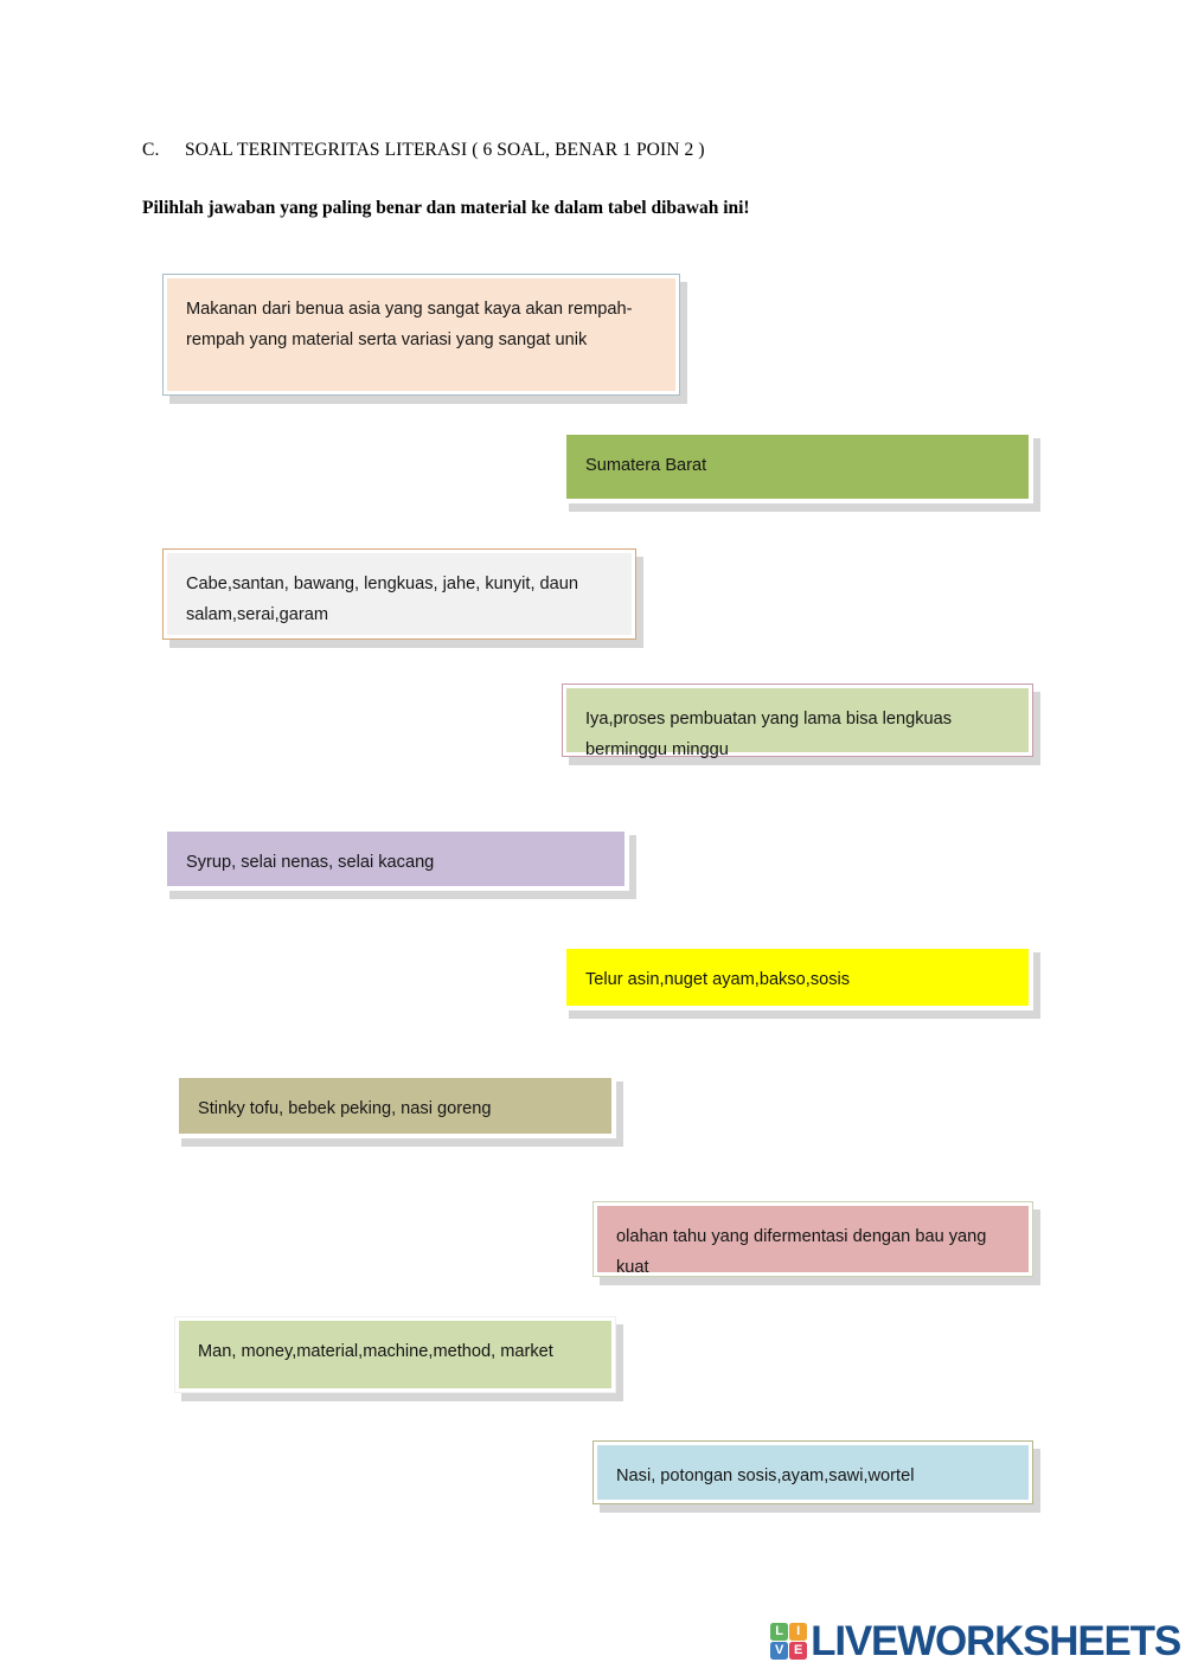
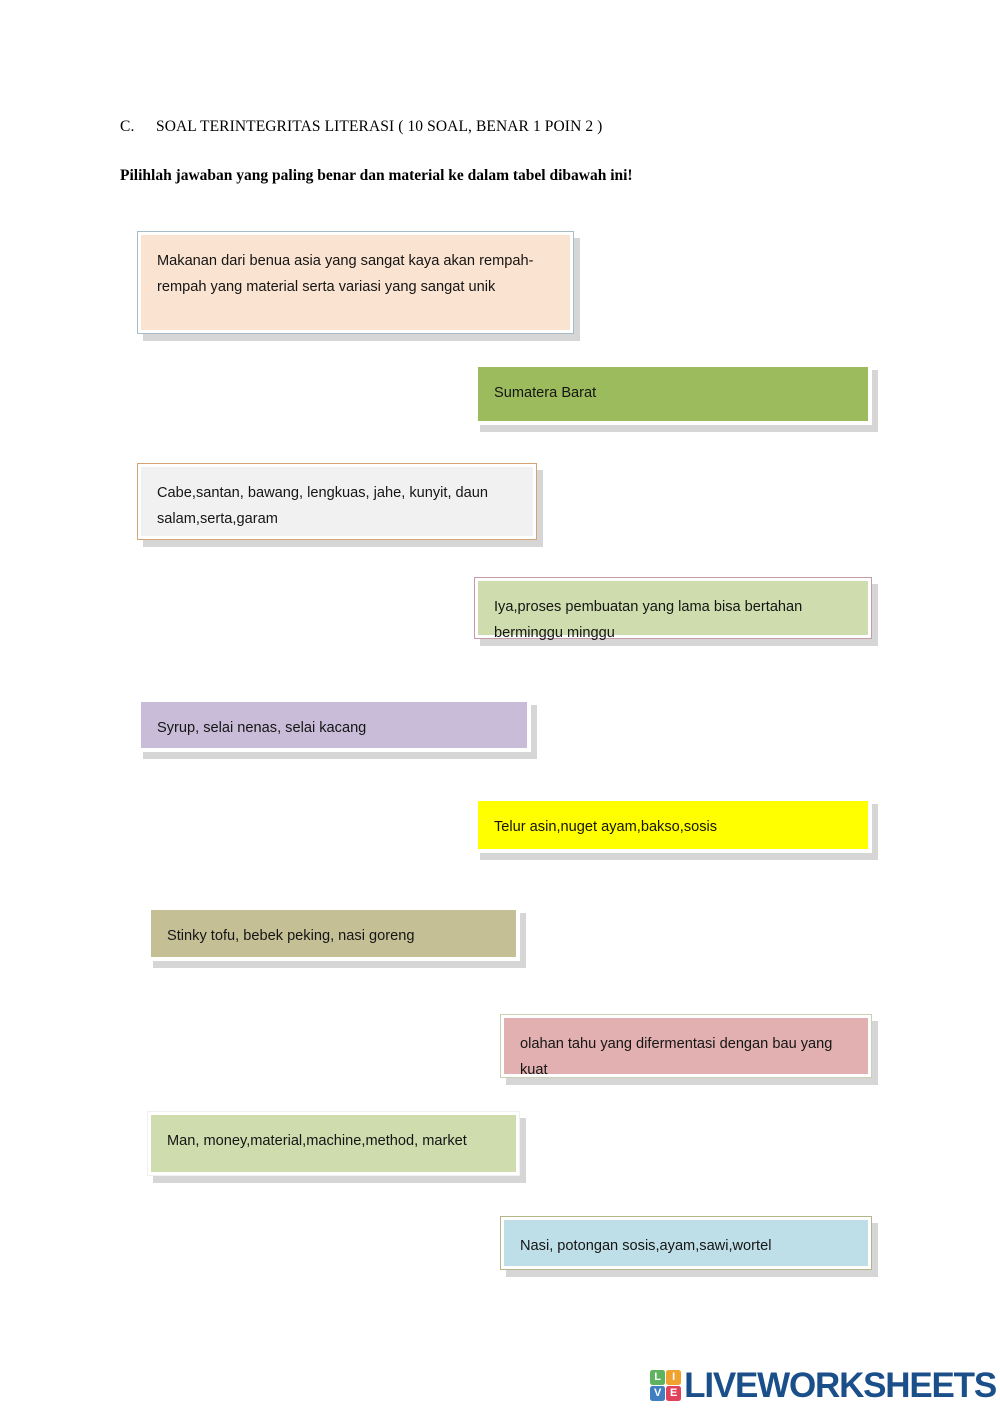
- C. SOAL TERINTEGRITAS LITERASI ( 6 SOAL, BENAR 1 POIN 2 )
+ C. SOAL TERINTEGRITAS LITERASI ( 10 SOAL, BENAR 1 POIN 2 )
  Pilihlah jawaban yang paling benar dan material ke dalam tabel dibawah ini!
  Makanan dari benua asia yang sangat kaya akan rempah-rempah yang material serta variasi yang sangat unik
  Sumatera Barat
- Cabe,santan, bawang, lengkuas, jahe, kunyit, daun salam,serai,garam
+ Cabe,santan, bawang, lengkuas, jahe, kunyit, daun salam,serta,garam
- Iya,proses pembuatan yang lama bisa lengkuas berminggu minggu
+ Iya,proses pembuatan yang lama bisa bertahan berminggu minggu
  Syrup, selai nenas, selai kacang
  Telur asin,nuget ayam,bakso,sosis
  Stinky tofu, bebek peking, nasi goreng
  olahan tahu yang difermentasi dengan bau yang kuat
  Man, money,material,machine,method, market
  Nasi, potongan sosis,ayam,sawi,wortel
  L
  I
  V
  E
  LIVEWORKSHEETS
